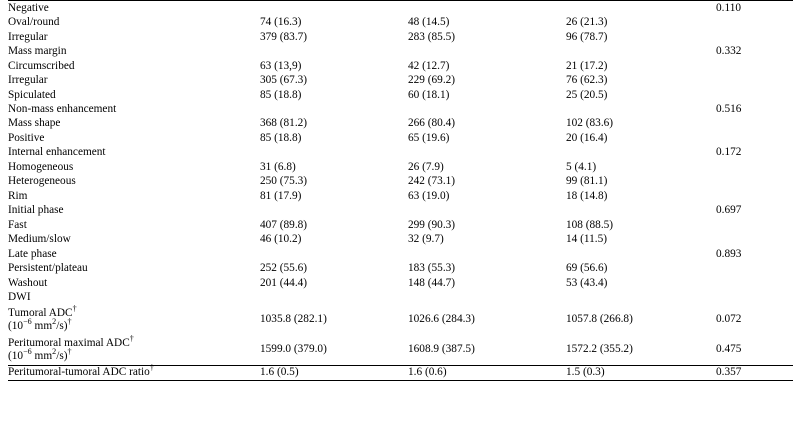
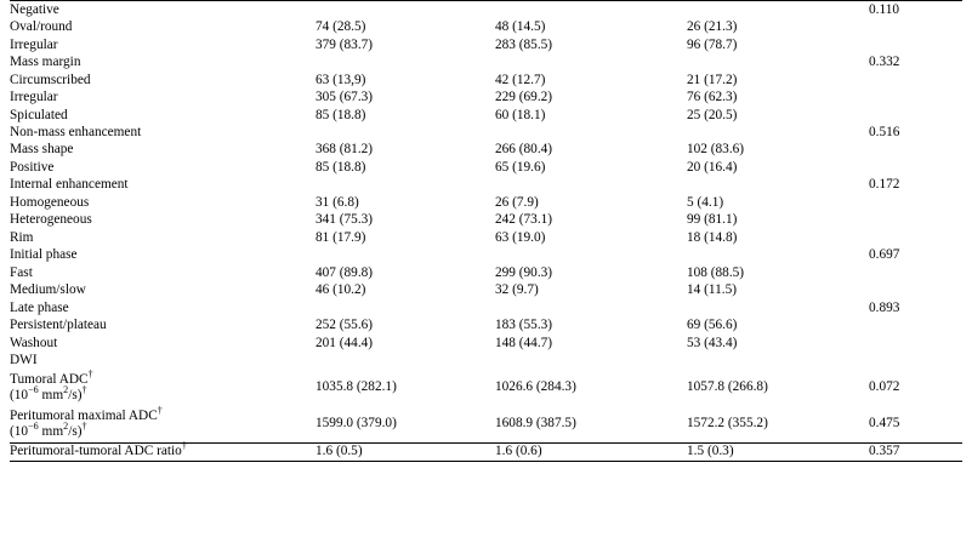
  Negative				0.110
- Oval/round	74 (16.3)	48 (14.5)	26 (21.3)
+ Oval/round	74 (28.5)	48 (14.5)	26 (21.3)
  Irregular	379 (83.7)	283 (85.5)	96 (78.7)
  Mass margin				0.332
  Circumscribed	63 (13,9)	42 (12.7)	21 (17.2)
  Irregular	305 (67.3)	229 (69.2)	76 (62.3)
  Spiculated	85 (18.8)	60 (18.1)	25 (20.5)
  Non-mass enhancement				0.516
  Mass shape	368 (81.2)	266 (80.4)	102 (83.6)
  Positive	85 (18.8)	65 (19.6)	20 (16.4)
  Internal enhancement				0.172
  Homogeneous	31 (6.8)	26 (7.9)	5 (4.1)
- Heterogeneous	250 (75.3)	242 (73.1)	99 (81.1)
+ Heterogeneous	341 (75.3)	242 (73.1)	99 (81.1)
  Rim	81 (17.9)	63 (19.0)	18 (14.8)
  Initial phase				0.697
  Fast	407 (89.8)	299 (90.3)	108 (88.5)
  Medium/slow	46 (10.2)	32 (9.7)	14 (11.5)
  Late phase				0.893
  Persistent/plateau	252 (55.6)	183 (55.3)	69 (56.6)
  Washout	201 (44.4)	148 (44.7)	53 (43.4)
  DWI
  Tumoral ADC†(10−6 mm2/s)†	1035.8 (282.1)	1026.6 (284.3)	1057.8 (266.8)	0.072
  Peritumoral maximal ADC†(10−6 mm2/s)†	1599.0 (379.0)	1608.9 (387.5)	1572.2 (355.2)	0.475
  Peritumoral-tumoral ADC ratio†	1.6 (0.5)	1.6 (0.6)	1.5 (0.3)	0.357
